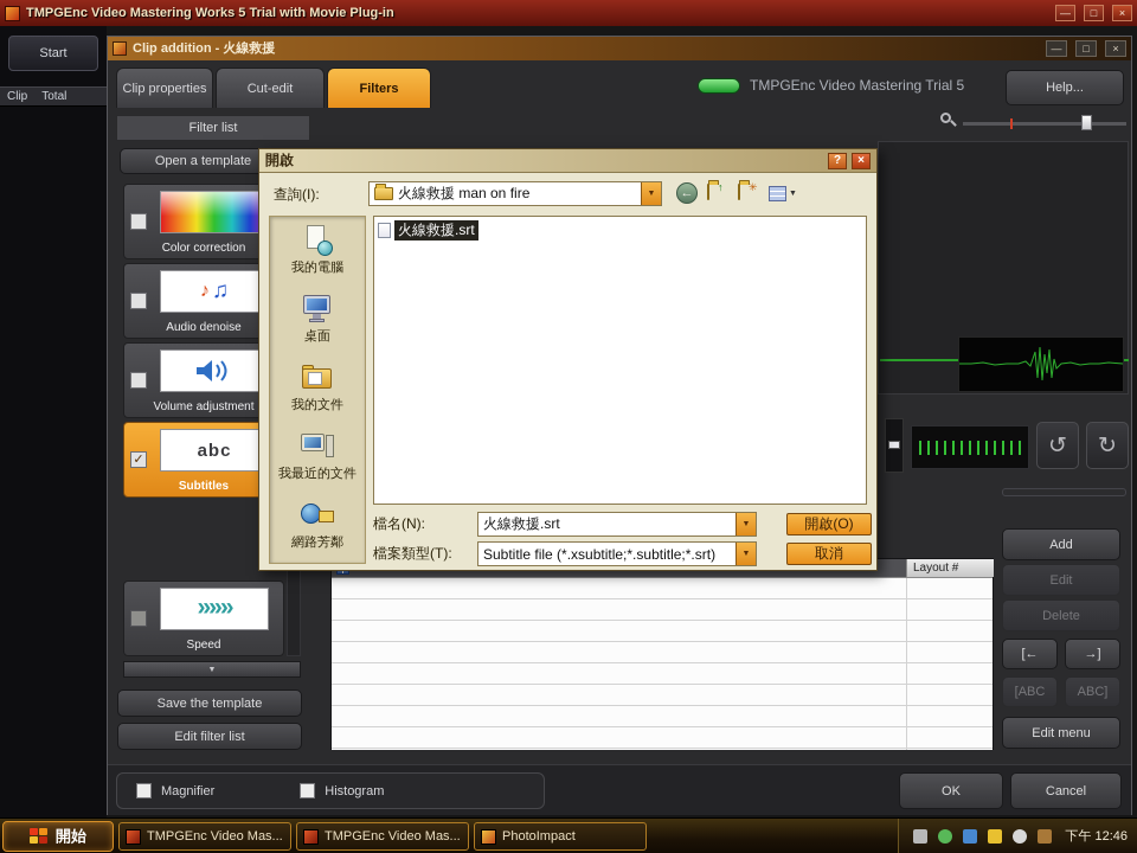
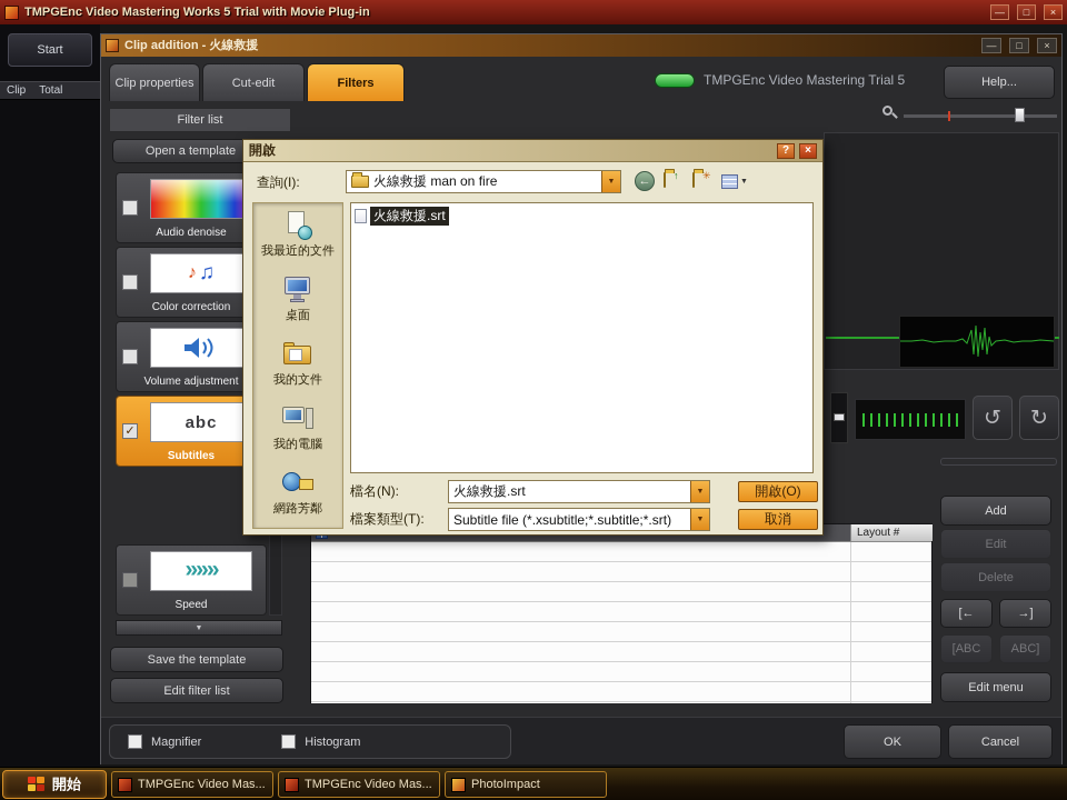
  TMPGEnc Video Mastering Works 5 Trial with Movie Plug-in
  —
  □
  ×
  Start
  Clip
  Total
  Clip addition - 火線救援
  —
  □
  ×
  Clip properties
  Cut-edit
  Filters
  TMPGEnc Video Mastering Trial 5
  Help...
  Filter list
  Open a template
- Color correction
+ Audio denoise
  ♪
  ♫
- Audio denoise
+ Color correction
  Volume adjustment
  ✓
  abc
  Subtitles
  »»»
  Speed
  Save the template
  Edit filter list
  ↺
  ↻
  Layout #
  Add
  Edit
  Delete
  [←
  →]
  [ABC
  ABC]
  Edit menu
  Magnifier
  Histogram
  OK
  Cancel
  開啟
  ?
  ×
  查詢(I):
  火線救援 man on fire
  ←
  ↑
  ✳
- 我的電腦
+ 我最近的文件
  桌面
  我的文件
- 我最近的文件
+ 我的電腦
  網路芳鄰
  火線救援.srt
  檔名(N):
  火線救援.srt
  檔案類型(T):
  Subtitle file (*.xsubtitle;*.subtitle;*.srt)
  開啟(O)
  取消
  開始
  TMPGEnc Video Mas...
  TMPGEnc Video Mas...
  PhotoImpact
- 下午 12:46
